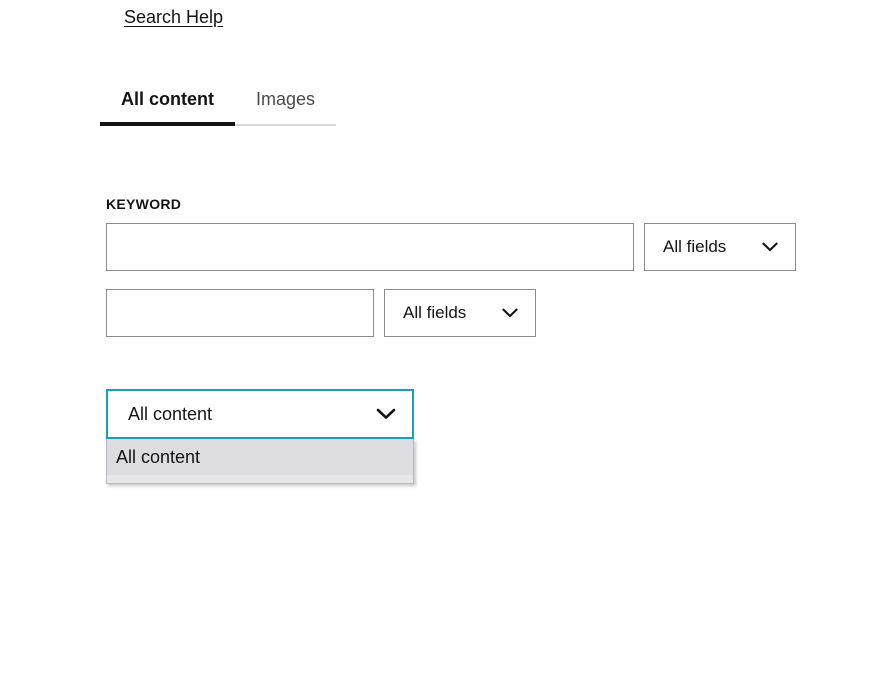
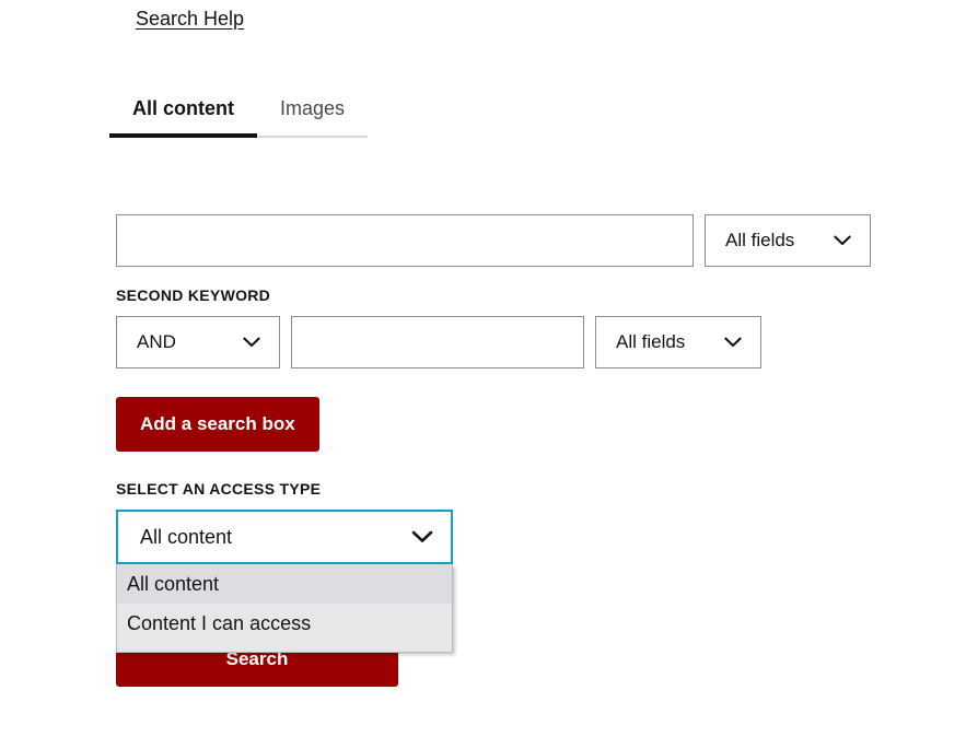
  Search Help
  All content
  Images
- KEYWORD
  All fields
+ SECOND KEYWORD
+ AND
  All fields
+ Add a search box
+ SELECT AN ACCESS TYPE
+ Search
  All content
  All content
+ Content I can access
